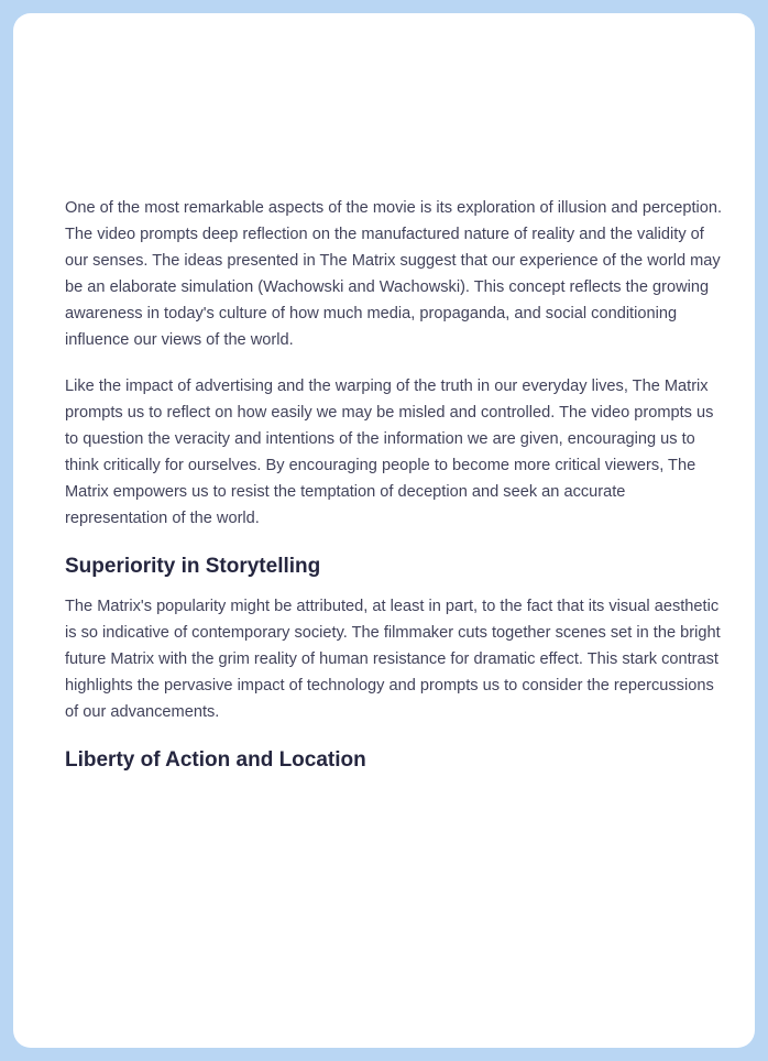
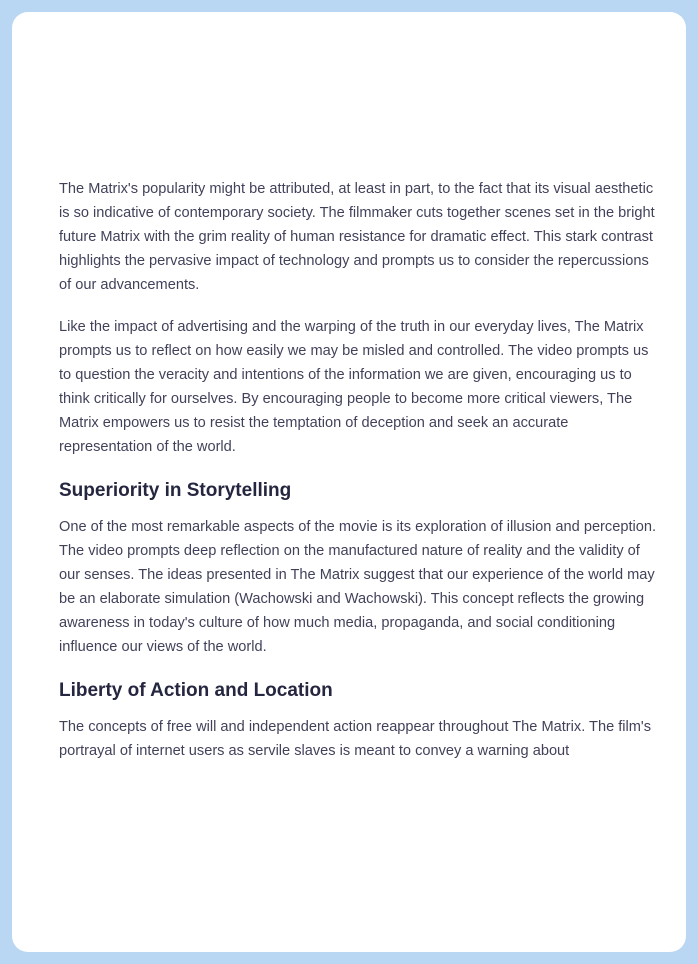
- One of the most remarkable aspects of the movie is its exploration of illusion and perception. The video prompts deep reflection on the manufactured nature of reality and the validity of our senses. The ideas presented in The Matrix suggest that our experience of the world may be an elaborate simulation (Wachowski and Wachowski). This concept reflects the growing awareness in today's culture of how much media, propaganda, and social conditioning influence our views of the world.
+ The Matrix's popularity might be attributed, at least in part, to the fact that its visual aesthetic is so indicative of contemporary society. The filmmaker cuts together scenes set in the bright future Matrix with the grim reality of human resistance for dramatic effect. This stark contrast highlights the pervasive impact of technology and prompts us to consider the repercussions of our advancements.
  Like the impact of advertising and the warping of the truth in our everyday lives, The Matrix prompts us to reflect on how easily we may be misled and controlled. The video prompts us to question the veracity and intentions of the information we are given, encouraging us to think critically for ourselves. By encouraging people to become more critical viewers, The Matrix empowers us to resist the temptation of deception and seek an accurate representation of the world.
  Superiority in Storytelling
- The Matrix's popularity might be attributed, at least in part, to the fact that its visual aesthetic is so indicative of contemporary society. The filmmaker cuts together scenes set in the bright future Matrix with the grim reality of human resistance for dramatic effect. This stark contrast highlights the pervasive impact of technology and prompts us to consider the repercussions of our advancements.
+ One of the most remarkable aspects of the movie is its exploration of illusion and perception. The video prompts deep reflection on the manufactured nature of reality and the validity of our senses. The ideas presented in The Matrix suggest that our experience of the world may be an elaborate simulation (Wachowski and Wachowski). This concept reflects the growing awareness in today's culture of how much media, propaganda, and social conditioning influence our views of the world.
  Liberty of Action and Location
+ The concepts of free will and independent action reappear throughout The Matrix. The film's portrayal of internet users as servile slaves is meant to convey a warning about
